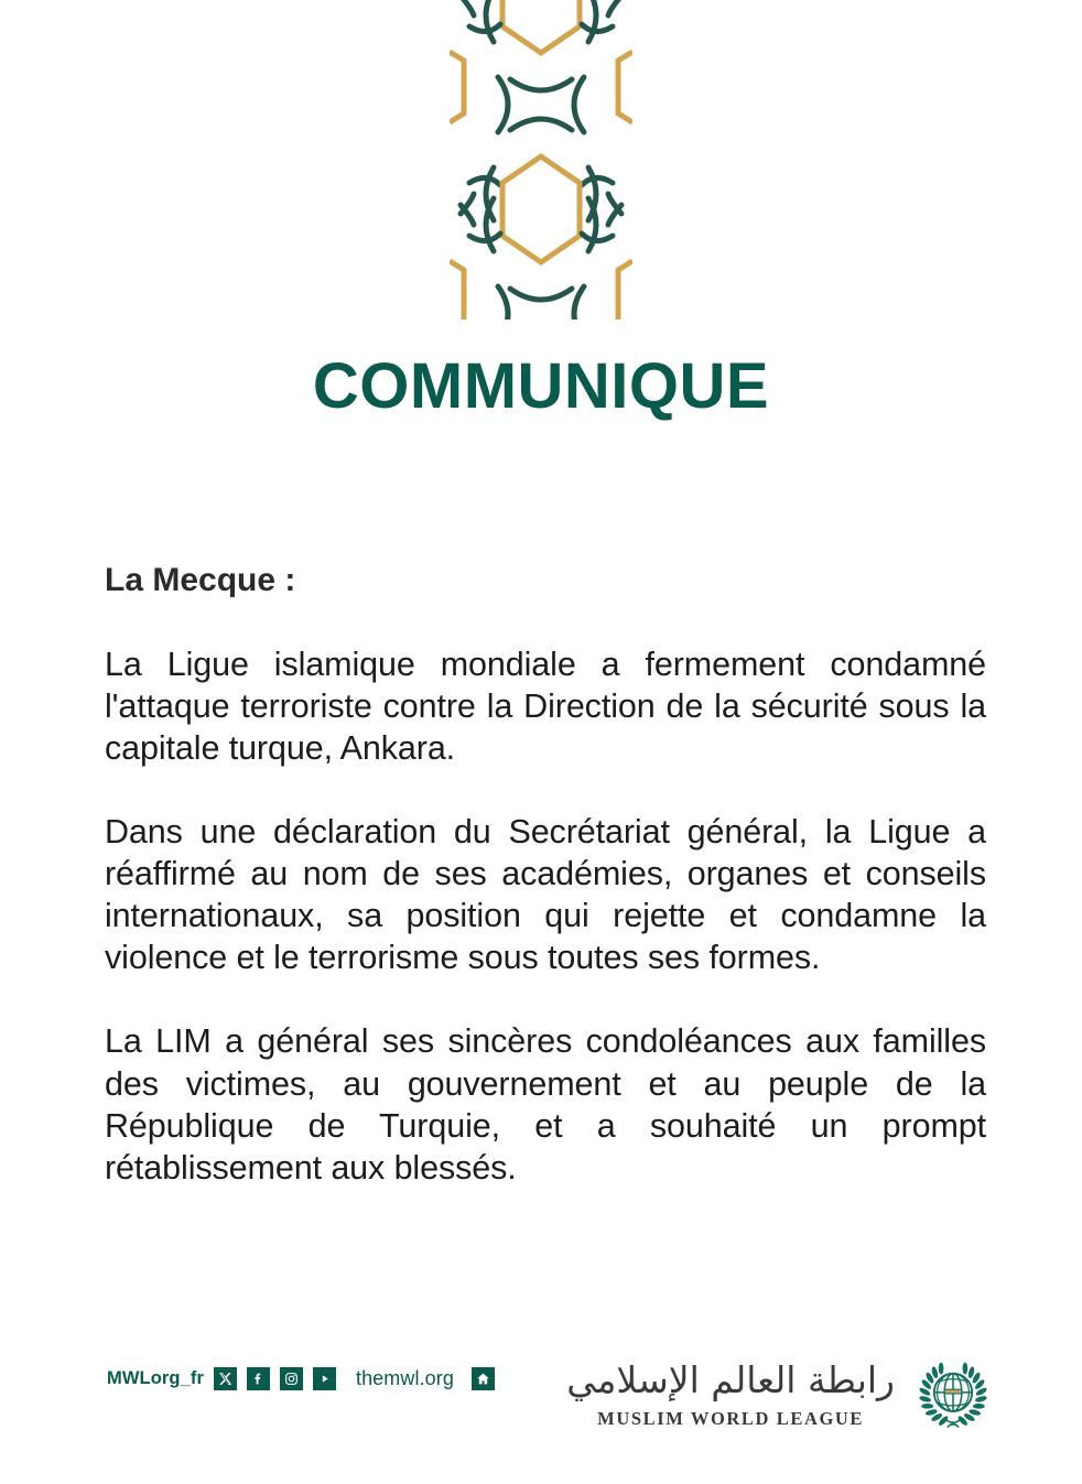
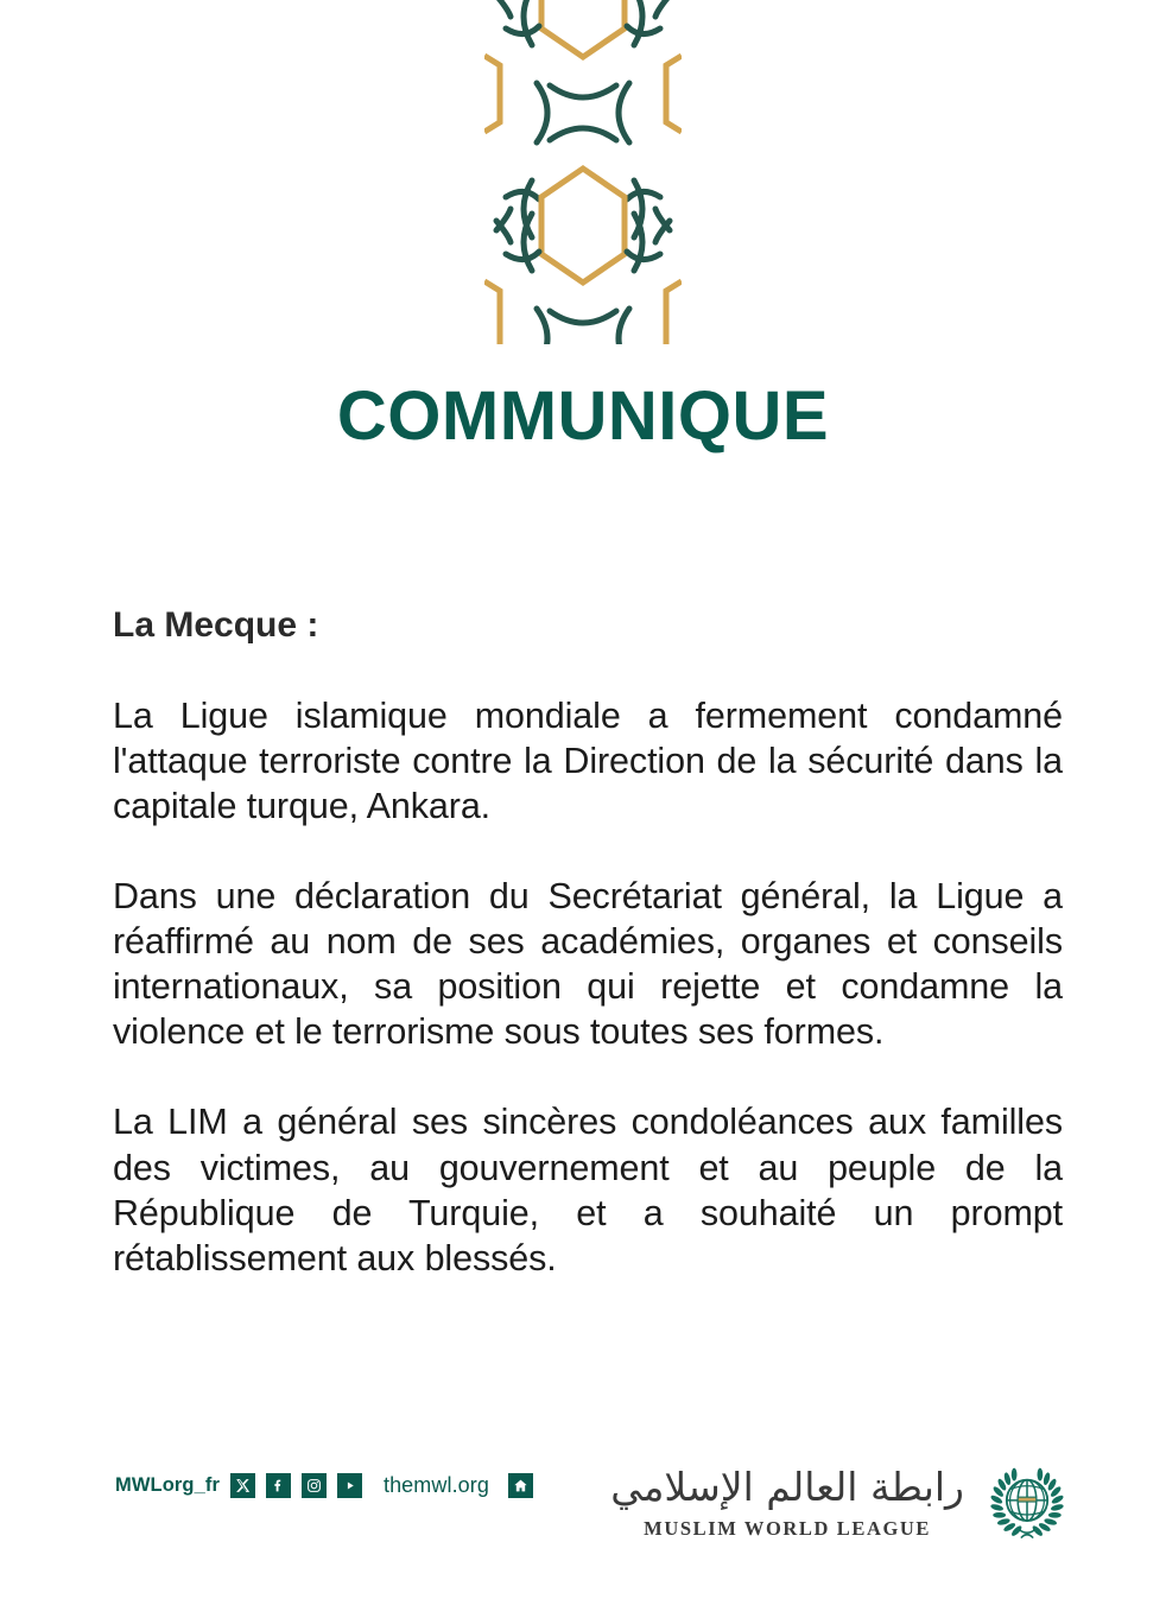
  COMMUNIQUE
  La Mecque :
- La Ligue islamique mondiale a fermement condamné l'attaque terroriste contre la Direction de la sécurité sous la capitale turque, Ankara.
+ La Ligue islamique mondiale a fermement condamné l'attaque terroriste contre la Direction de la sécurité dans la capitale turque, Ankara.
  Dans une déclaration du Secrétariat général, la Ligue a réaffirmé au nom de ses académies, organes et conseils internationaux, sa position qui rejette et condamne la violence et le terrorisme sous toutes ses formes.
  La LIM a général ses sincères condoléances aux familles des victimes, au gouvernement et au peuple de la République de Turquie, et a souhaité un prompt rétablissement aux blessés.
  MWLorg_fr
  themwl.org
  رابطة العالم الإسلامي
  MUSLIM WORLD LEAGUE
